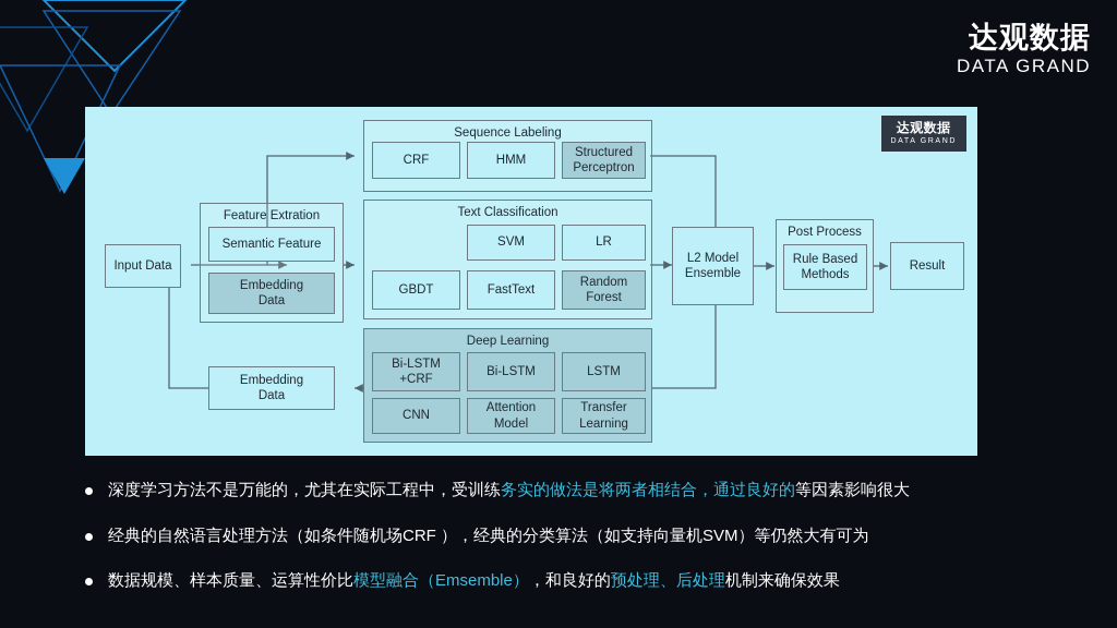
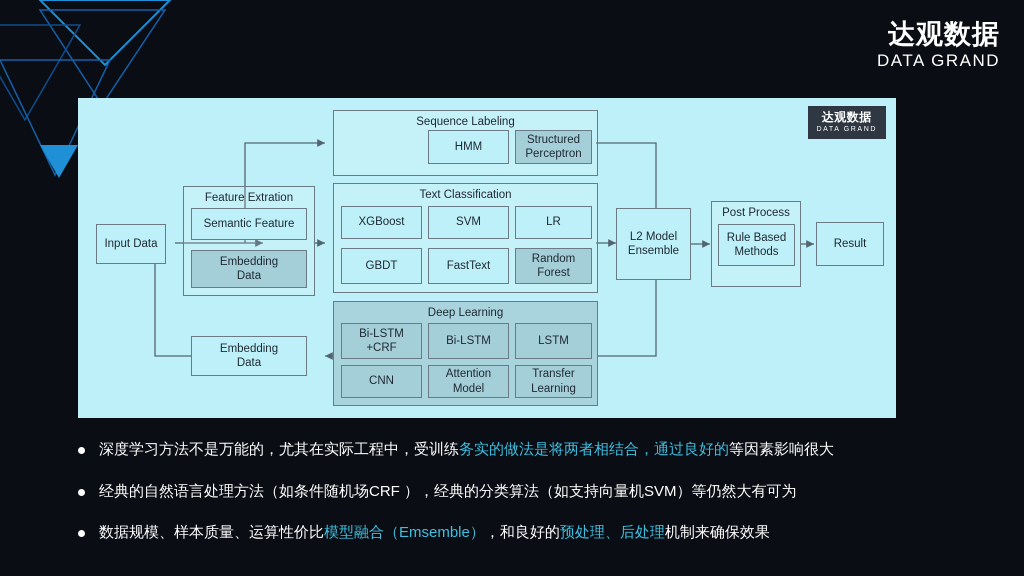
  达观数据
  DATA GRAND
  达观数据
  Input Data
  Feature Extration
  Semantic Feature
  Embedding
  Data
  Embedding
  Data
  Sequence Labeling
- CRF
  HMM
  Structured
  Perceptron
  Text Classification
+ XGBoost
  SVM
  LR
  GBDT
  FastText
  Random
  Forest
  Deep Learning
  Bi-LSTM
  +CRF
  Bi-LSTM
  LSTM
  CNN
  Attention
  Model
  Transfer
  Learning
  L2 Model
  Ensemble
  Post Process
  Rule Based
  Methods
  Result
  深度学习方法不是万能的，尤其在实际工程中，受训练务实的做法是将两者相结合，通过良好的等因素影响很大
  经典的自然语言处理方法（如条件随机场CRF ），经典的分类算法（如支持向量机SVM）等仍然大有可为
  数据规模、样本质量、运算性价比模型融合（Emsemble），和良好的预处理、后处理机制来确保效果
